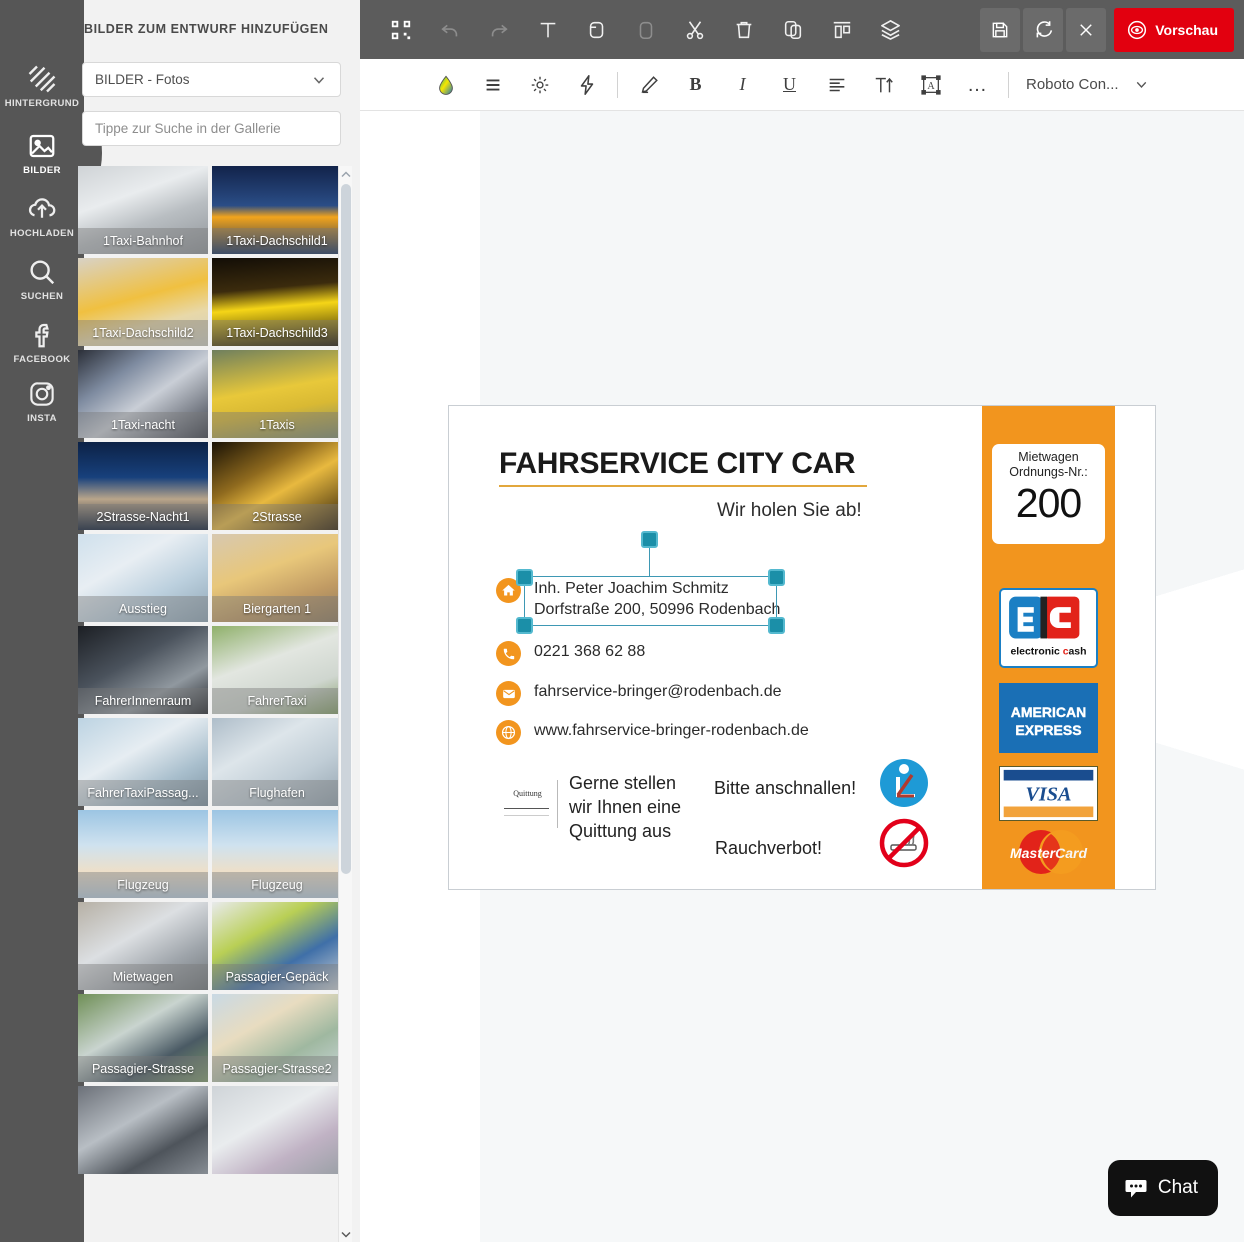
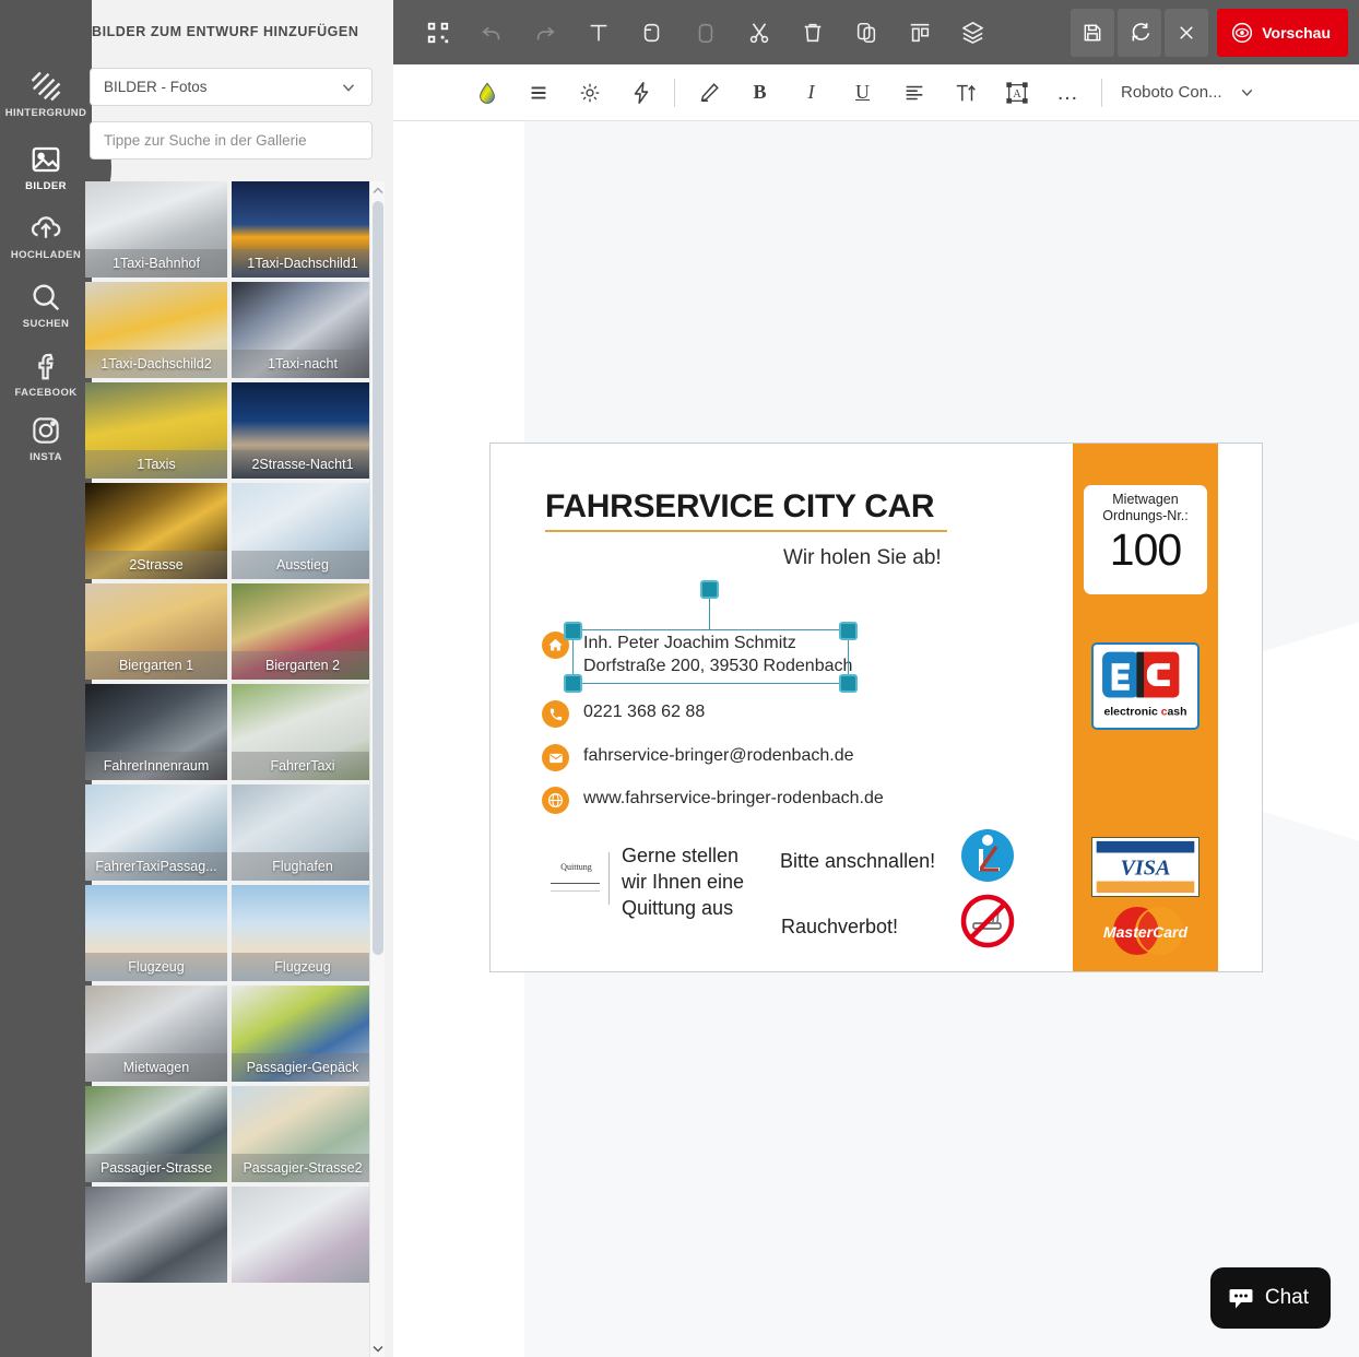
  FAHRSERVICE CITY CAR
  Wir holen Sie ab!
  Quittung
  Gerne stellen
  wir Ihnen eine
  Quittung aus
  Bitte anschnallen!
  Rauchverbot!
  Mietwagen
  Ordnungs-Nr.:
- 200
+ 100
  electronic cash
- AMERICAN
- EXPRESS
  VISA
  MasterCard
  Inh. Peter Joachim Schmitz
- Dorfstraße 200, 50996 Rodenbach
+ Dorfstraße 200, 39530 Rodenbach
  0221 368 62 88
  fahrservice-bringer@rodenbach.de
  www.fahrservice-bringer-rodenbach.de
  Vorschau
  B
  I
  U
  A
  …
  Roboto Con...
  BILDER ZUM ENTWURF HINZUFÜGEN
  BILDER - Fotos
  Tippe zur Suche in der Gallerie
  1Taxi-Bahnhof
  1Taxi-Dachschild1
  1Taxi-Dachschild2
- 1Taxi-Dachschild3
  1Taxi-nacht
  1Taxis
  2Strasse-Nacht1
  2Strasse
  Ausstieg
  Biergarten 1
+ Biergarten 2
  FahrerInnenraum
  FahrerTaxi
  FahrerTaxiPassag...
  Flughafen
  Flugzeug
  Flugzeug
  Mietwagen
  Passagier-Gepäck
  Passagier-Strasse
  Passagier-Strasse2
  HINTERGRUND
  BILDER
  HOCHLADEN
  SUCHEN
  FACEBOOK
  INSTA
  Chat
